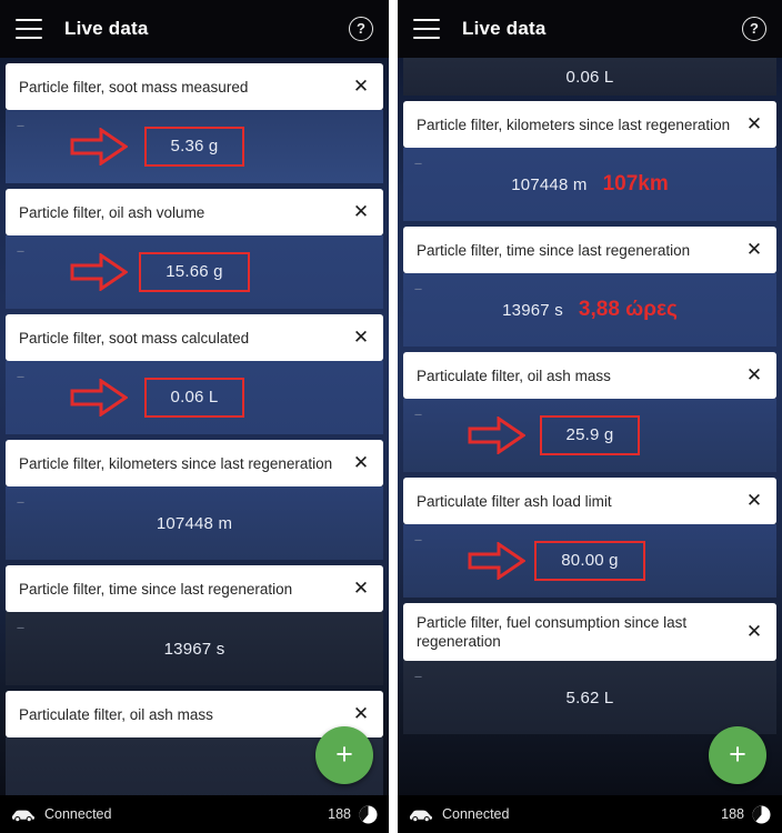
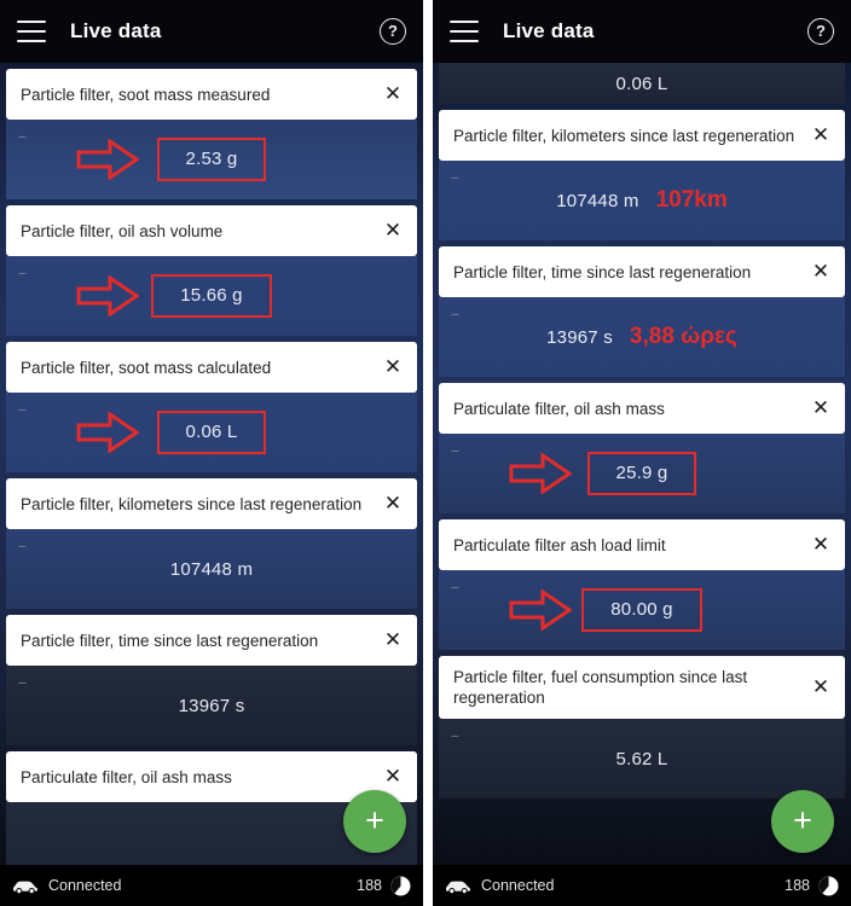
  Live data
  ?
  Particle filter, soot mass measured
  ✕
  ---
- 5.36 g
+ 2.53 g
  Particle filter, oil ash volume
  ✕
  ---
  15.66 g
  Particle filter, soot mass calculated
  ✕
  ---
  0.06 L
  Particle filter, kilometers since last regeneration
  ✕
  ---
  107448 m
  Particle filter, time since last regeneration
  ✕
  ---
  13967 s
  Particulate filter, oil ash mass
  ✕
  +
  Connected
  188
  Live data
  ?
  0.06 L
  Particle filter, kilometers since last regeneration
  ✕
  ---
  107448 m
  107km
  Particle filter, time since last regeneration
  ✕
  ---
  13967 s
  3,88 ώρες
  Particulate filter, oil ash mass
  ✕
  ---
  25.9 g
  Particulate filter ash load limit
  ✕
  ---
  80.00 g
  Particle filter, fuel consumption since last regeneration
  ✕
  ---
  5.62 L
  +
  Connected
  188
